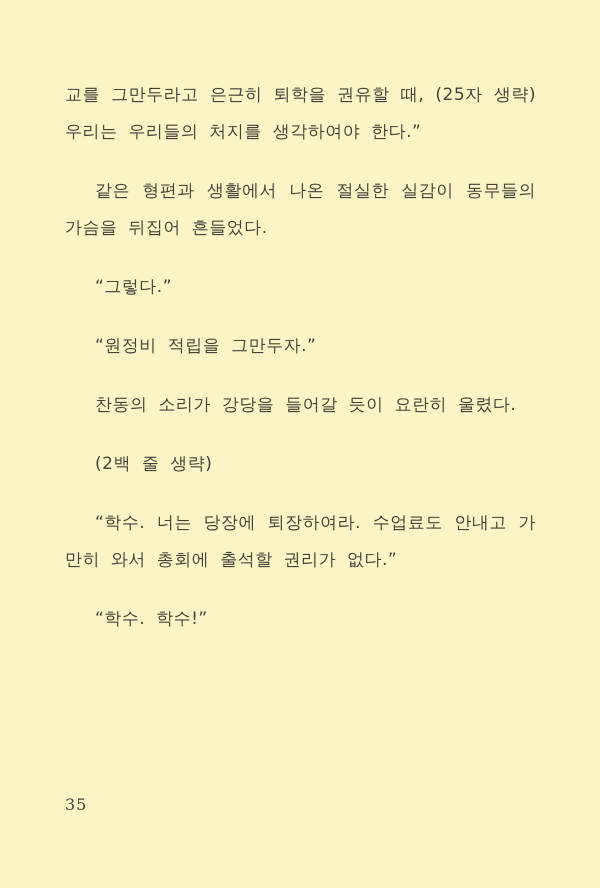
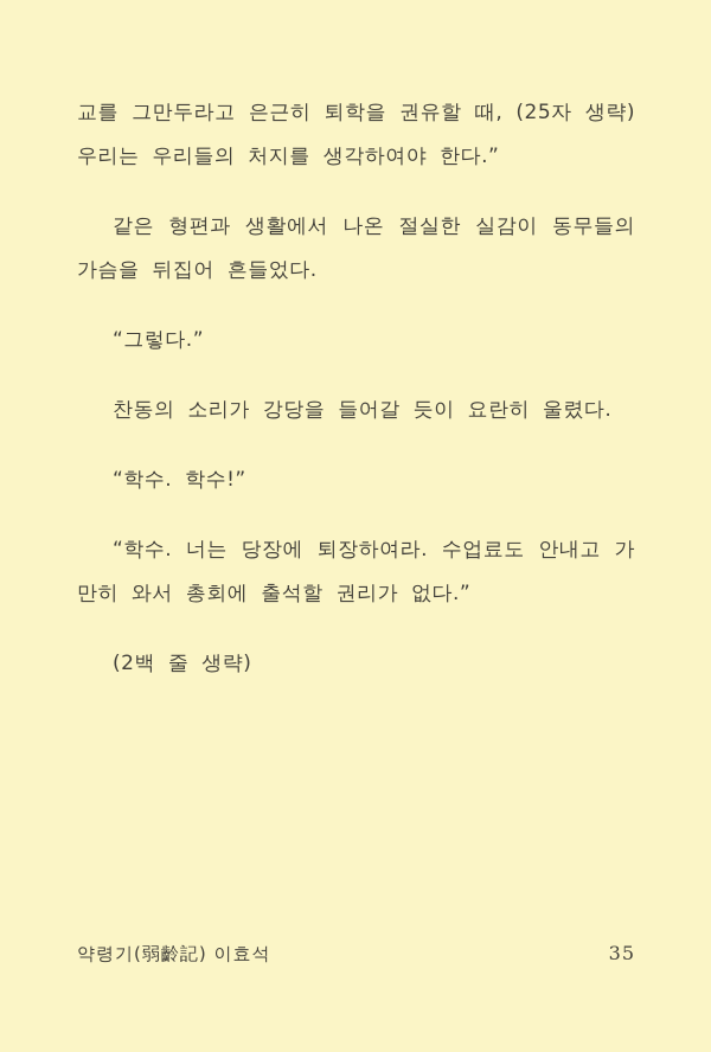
  교를 그만두라고 은근히 퇴학을 권유할 때, (25자 생략) 우리는 우리들의 처지를 생각하여야 한다.”
  같은 형편과 생활에서 나온 절실한 실감이 동무들의 가슴을 뒤집어 흔들었다.
  “그렇다.”
- “원정비 적립을 그만두자.”
  찬동의 소리가 강당을 들어갈 듯이 요란히 울렸다.
- (2백 줄 생략)
+ “학수. 학수!”
  “학수. 너는 당장에 퇴장하여라. 수업료도 안내고 가만히 와서 총회에 출석할 권리가 없다.”
- “학수. 학수!”
+ (2백 줄 생략)
+ 약령기(弱齡記) 이효석
  35
